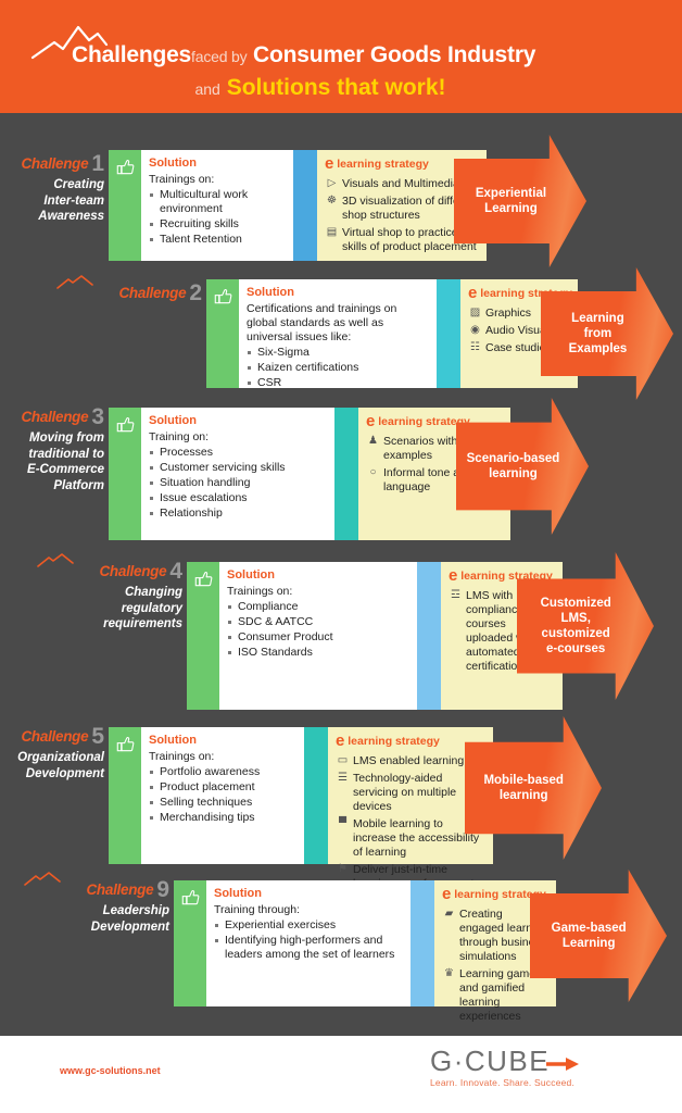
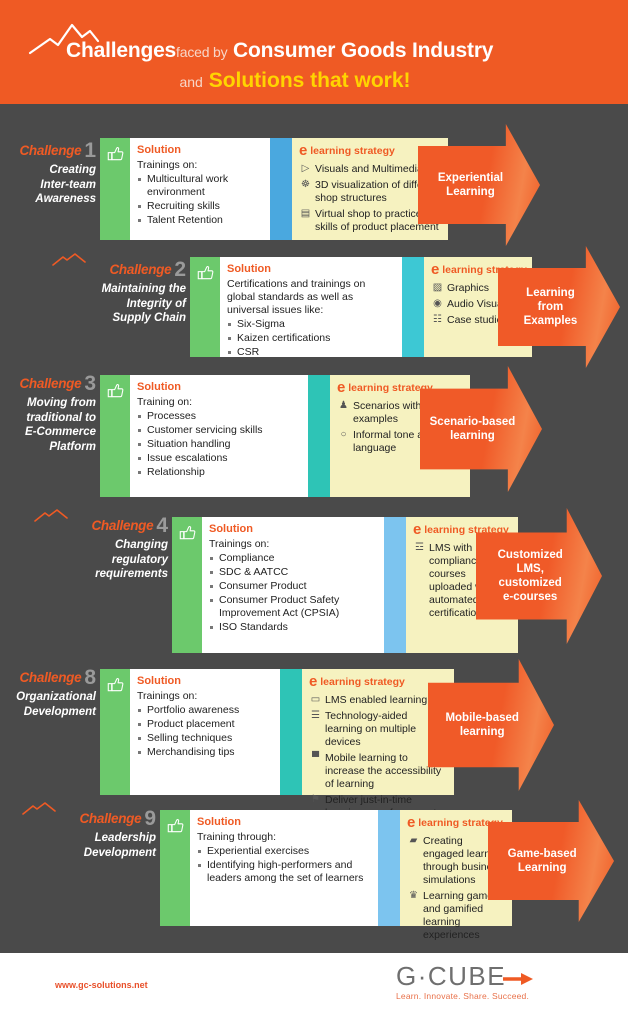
  Challengesfaced by Consumer Goods Industry
  and Solutions that work!
  Challenge 1
  Creating
  Inter-team
  Awareness
  Solution
  Trainings on:
  Multicultural work environment
  Recruiting skills
  Talent Retention
  e learning strategy
  ▷
  Visuals and Multimedi
  ☸
  3D visualization of diff shop structures
  ▤
  Virtual shop to practic skills of product placement
  Experiential
  Learning
  Challenge 2
+ Maintaining the
+ Integrity of
+ Supply Chain
  Solution
  Certifications and trainings on global standards as well as universal issues like:
  Six-Sigma
  Kaizen certifications
  CSR
  e learning str
  ▨
  Graphics
  ◉
  Audio Visu
  ☷
  Case studi
  Learning
  from
  Examples
  Challenge 3
  Moving from
  traditional to
  E-Commerce
  Platform
  Solution
  Training on:
  Processes
  Customer servicing skills
  Situation handling
  Issue escalations
  Relationship
  e learning strategy
  ♟
  Scenarios with examples
  ○
  Informal tone language
  Scenario-based
  learning
  Challenge 4
  Changing
  regulatory
  requirements
  Solution
  Trainings on:
  Compliance
  SDC & AATCC
  Consumer Product
+ Consumer Product Safety Improvement Act (CPSIA)
  ISO Standards
  e learning strategy
  ☲
  LMS with complianc courses uploaded automatedcertificatio
  Customized
  LMS,
  customized
  e-courses
- Challenge 5
+ Challenge 8
  Organizational
  Development
  Solution
  Trainings on:
  Portfolio awareness
  Product placement
  Selling techniques
  Merchandising tips
  e learning strategy
  ▭
  LMS enabled learning
  ☰
- Technology-aided servicing on multiple devices
+ Technology-aided learning on multiple devices
  ▀
  Mobile learning to increase the accessibility of learning
  ⚑
  Mobile-based
  learning
  Challenge 9
  Leadership
  Development
  Solution
  Training through:
  Experiential exercises
  Identifying high-performers and leaders among the set of learners
  e learning strate
  ▰
  Creating engaged learn through busin simulations
  ♛
  Learning gam and gamified learning experiences
  Game-based
  Learning
  www.gc-solutions.net
  G·CUBE
  Learn. Innovate. Share. Succeed.
